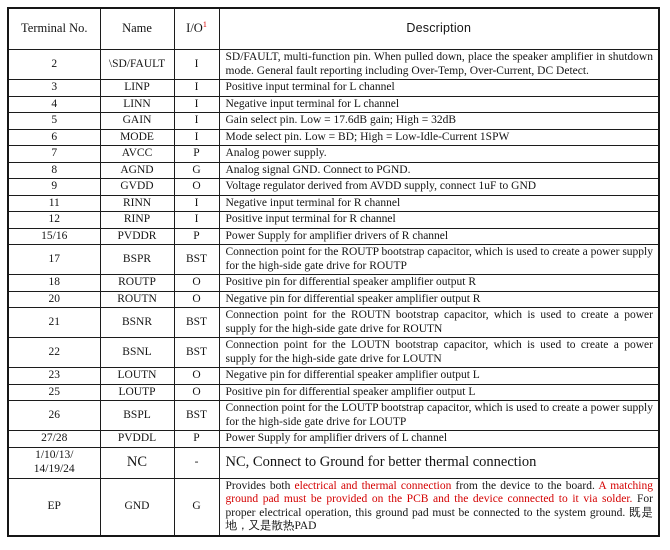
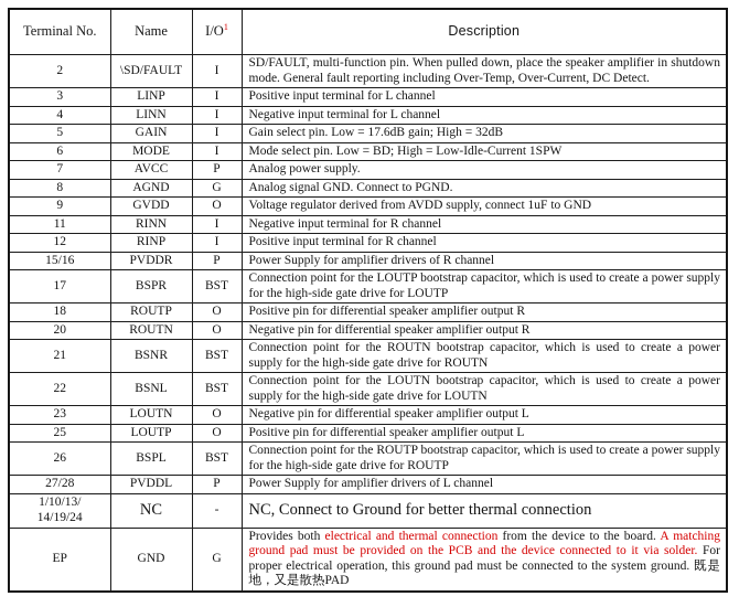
  Terminal No.	Name	I/O1	Description
  2	\SD/FAULT	I	SD/FAULT, multi-function pin. When pulled down, place the speaker amplifier in shutdown mode. General fault reporting including Over-Temp, Over-Current, DC Detect.
  3	LINP	I	Positive input terminal for L channel
  4	LINN	I	Negative input terminal for L channel
  5	GAIN	I	Gain select pin. Low = 17.6dB gain; High = 32dB
  6	MODE	I	Mode select pin. Low = BD; High = Low-Idle-Current 1SPW
  7	AVCC	P	Analog power supply.
  8	AGND	G	Analog signal GND. Connect to PGND.
  9	GVDD	O	Voltage regulator derived from AVDD supply, connect 1uF to GND
  11	RINN	I	Negative input terminal for R channel
  12	RINP	I	Positive input terminal for R channel
  15/16	PVDDR	P	Power Supply for amplifier drivers of R channel
- 17	BSPR	BST	Connection point for the ROUTP bootstrap capacitor, which is used to create a power supply for the high-side gate drive for ROUTP
+ 17	BSPR	BST	Connection point for the LOUTP bootstrap capacitor, which is used to create a power supply for the high-side gate drive for LOUTP
  18	ROUTP	O	Positive pin for differential speaker amplifier output R
  20	ROUTN	O	Negative pin for differential speaker amplifier output R
  21	BSNR	BST	Connection point for the ROUTN bootstrap capacitor, which is used to create a power supply for the high-side gate drive for ROUTN
  22	BSNL	BST	Connection point for the LOUTN bootstrap capacitor, which is used to create a power supply for the high-side gate drive for LOUTN
  23	LOUTN	O	Negative pin for differential speaker amplifier output L
  25	LOUTP	O	Positive pin for differential speaker amplifier output L
- 26	BSPL	BST	Connection point for the LOUTP bootstrap capacitor, which is used to create a power supply for the high-side gate drive for LOUTP
+ 26	BSPL	BST	Connection point for the ROUTP bootstrap capacitor, which is used to create a power supply for the high-side gate drive for ROUTP
  27/28	PVDDL	P	Power Supply for amplifier drivers of L channel
  1/10/13/ 14/19/24	NC	-	NC, Connect to Ground for better thermal connection
  EP	GND	G	Provides both electrical and thermal connection from the device to the board. A matching ground pad must be provided on the PCB and the device connected to it via solder. For proper electrical operation, this ground pad must be connected to the system ground. 既是地，又是散热PAD
